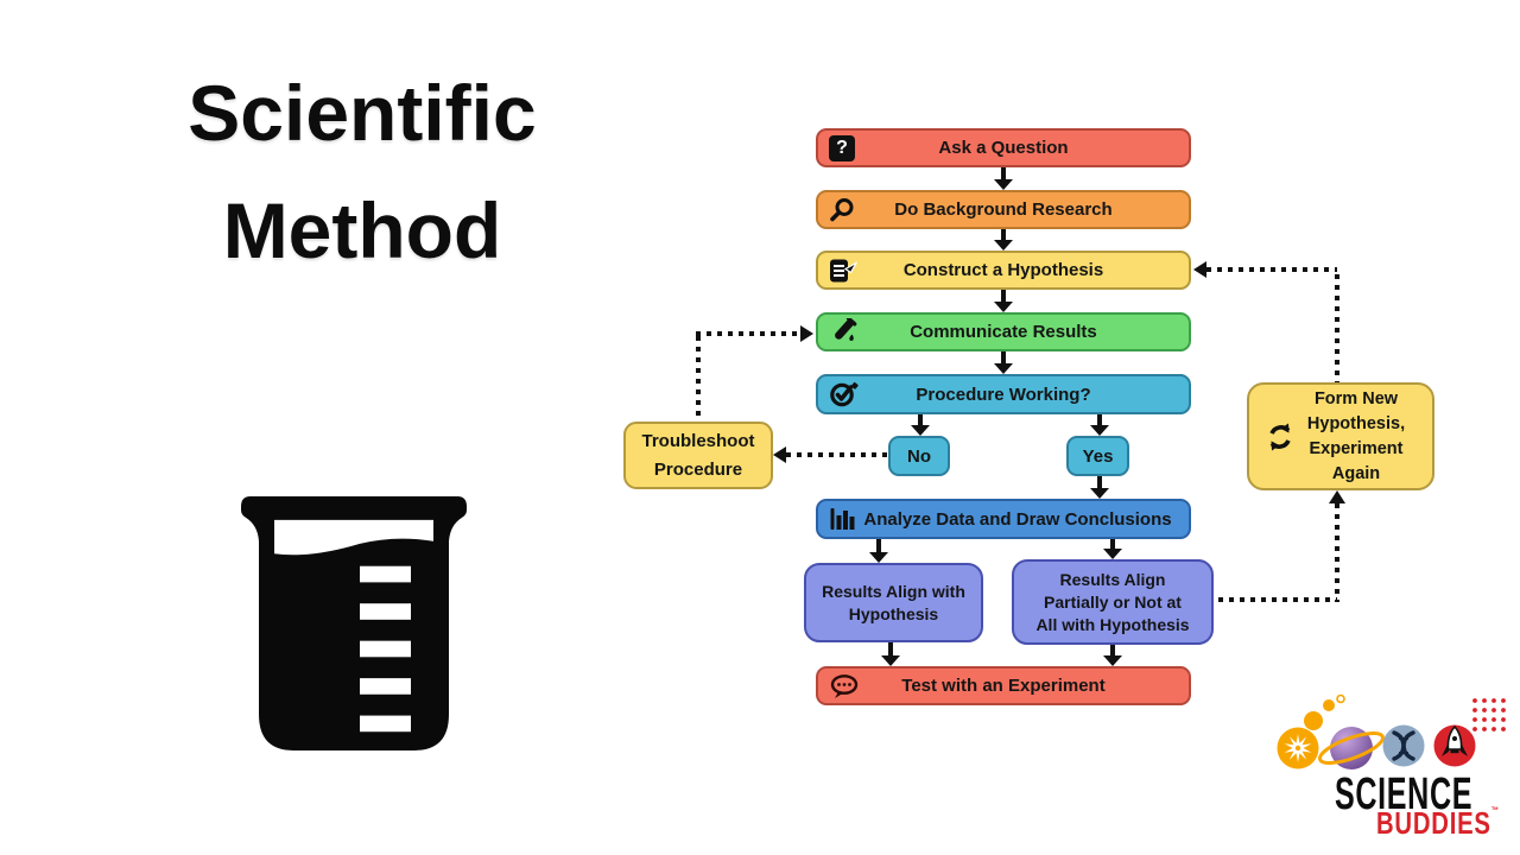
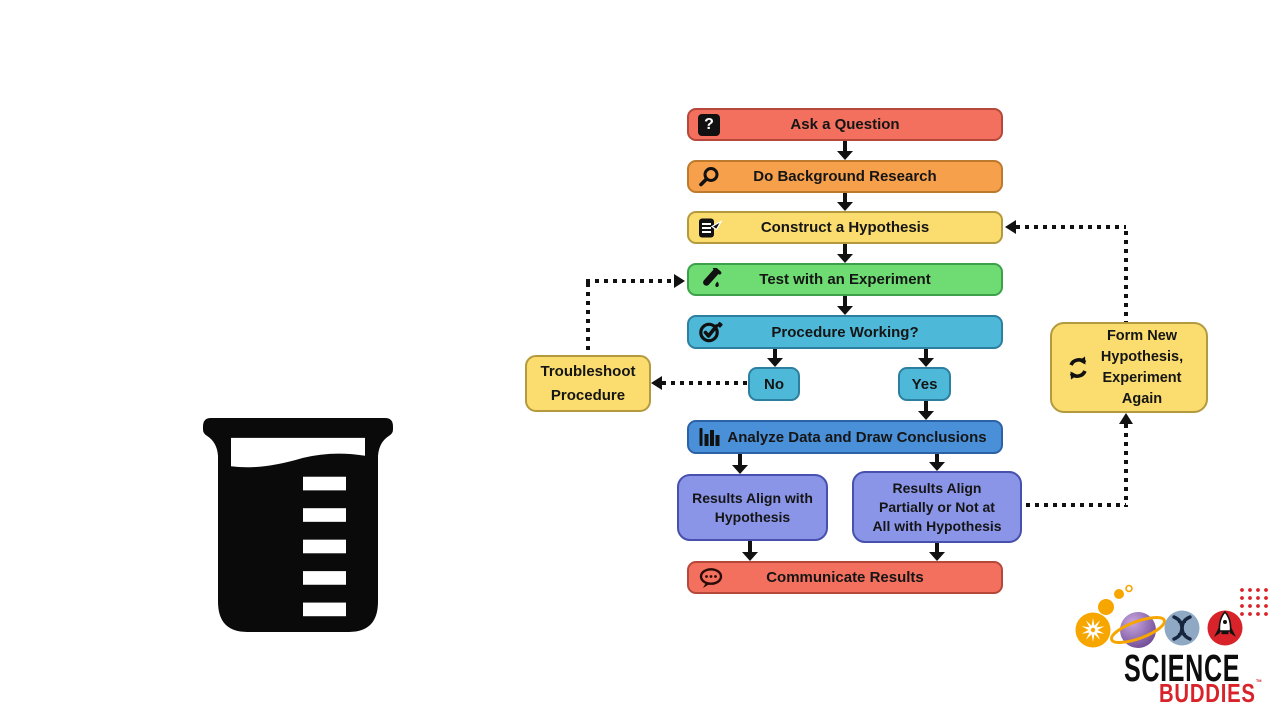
- Scientific
- Method
  ?
  Ask a Question
  Do Background Research
  Construct a Hypothesis
- Communicate Results
+ Test with an Experiment
  Procedure Working?
  No
  Yes
  Analyze Data and Draw Conclusions
  Results Align with
  Hypothesis
  Results Align
  Partially or Not at
  All with Hypothesis
- Test with an Experiment
+ Communicate Results
  Troubleshoot
  Procedure
  Form New
  Hypothesis,
  Experiment
  Again
  SCIENCE
  BUDDIES™
